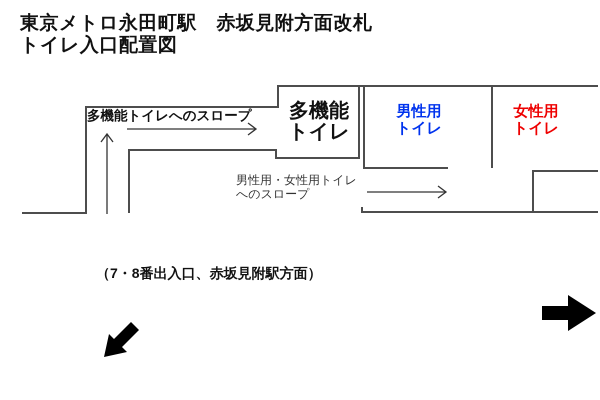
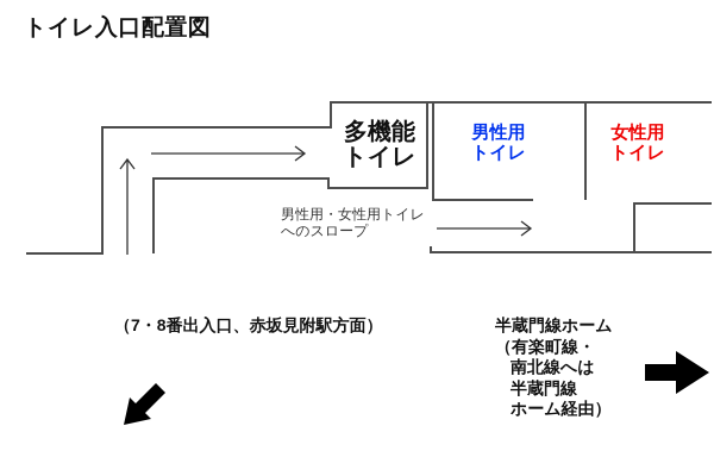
- 東京メトロ永田町駅 赤坂見附方面改札
  トイレ入口配置図
- 多機能トイレへのスロープ
  多機能
  トイレ
  男性用
  トイレ
  女性用
  トイレ
  男性用・女性用トイレ
  へのスロープ
  （7・8番出入口、赤坂見附駅方面）
+ 半蔵門線ホーム
+ （有楽町線・
+ 南北線へは
+ 半蔵門線
+ ホーム経由）
